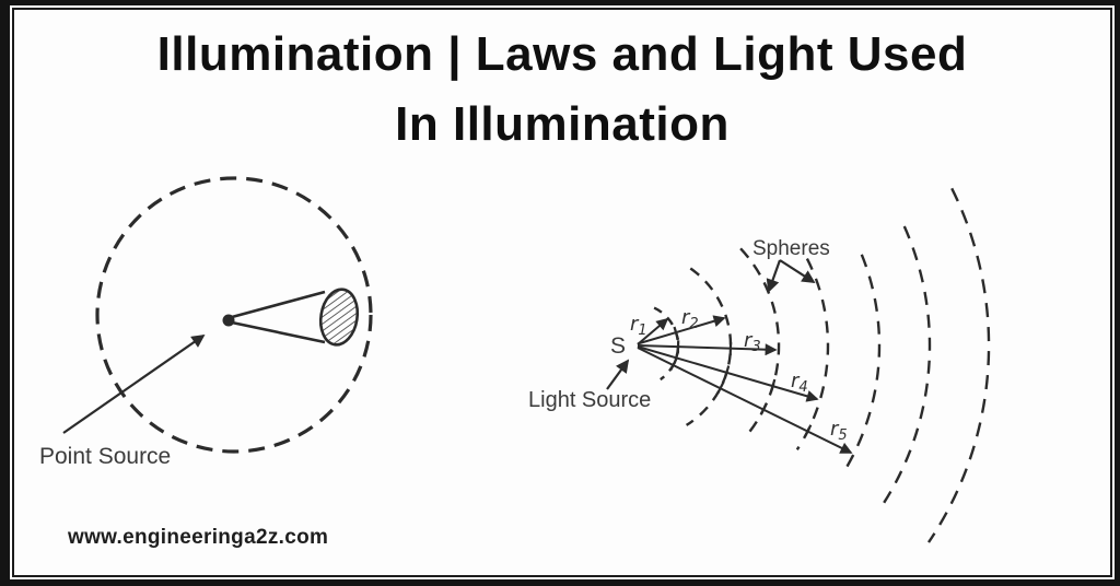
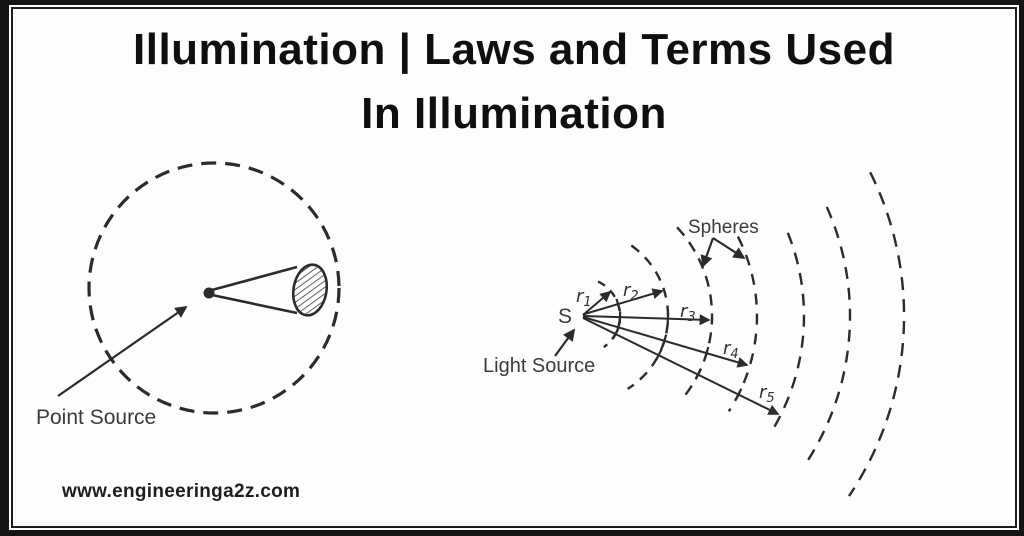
- Illumination | Laws and Light Used
+ Illumination | Laws and Terms Used
  In Illumination
  Point Source
  Spheres
  S
  Light Source
  r1
  r2
  r3
  r4
  r5
  www.engineeringa2z.com
